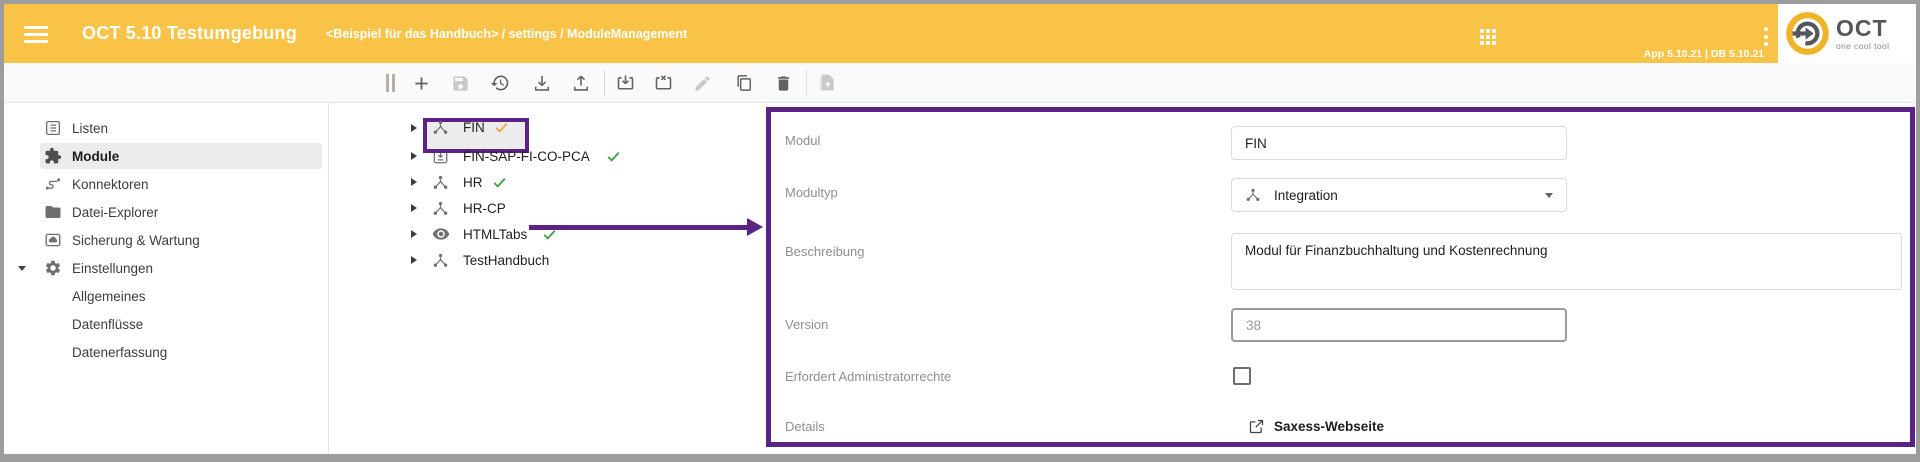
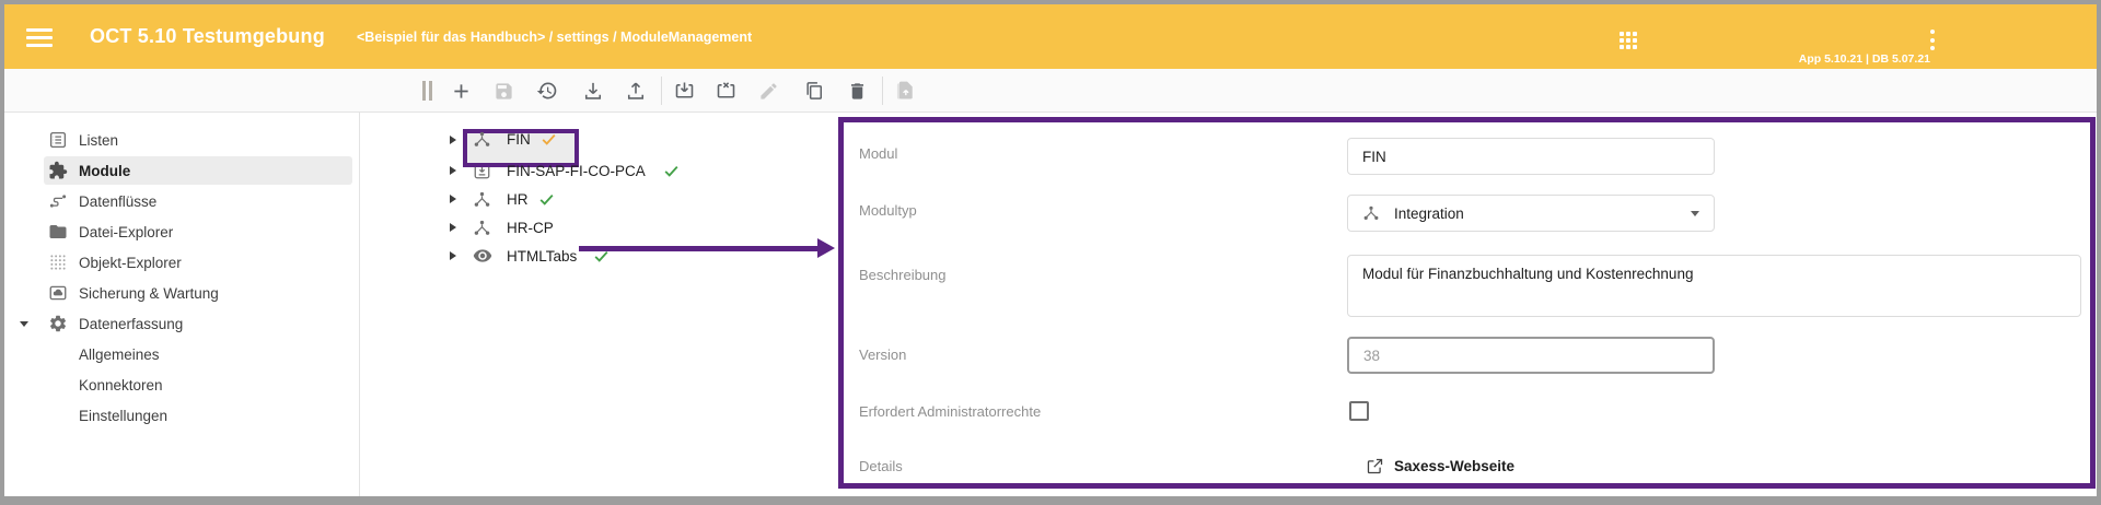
  OCT 5.10 Testumgebung
  <Beispiel für das Handbuch> / settings / ModuleManagement
- App 5.10.21 | DB 5.10.21
+ App 5.10.21 | DB 5.07.21
- OCT
- one cool tool
  Listen
  Module
- Konnektoren
+ Datenflüsse
  Datei-Explorer
+ Objekt-Explorer
  Sicherung & Wartung
- Einstellungen
+ Datenerfassung
  Allgemeines
- Datenflüsse
+ Konnektoren
- Datenerfassung
+ Einstellungen
  FIN
  FIN-SAP-FI-CO-PCA
  HR
  HR-CP
  HTMLTabs
- TestHandbuch
  Modul
  FIN
  Modultyp
  Integration
  Beschreibung
  Modul für Finanzbuchhaltung und Kostenrechnung
  Version
  38
  Erfordert Administratorrechte
  Details
  Saxess-Webseite
